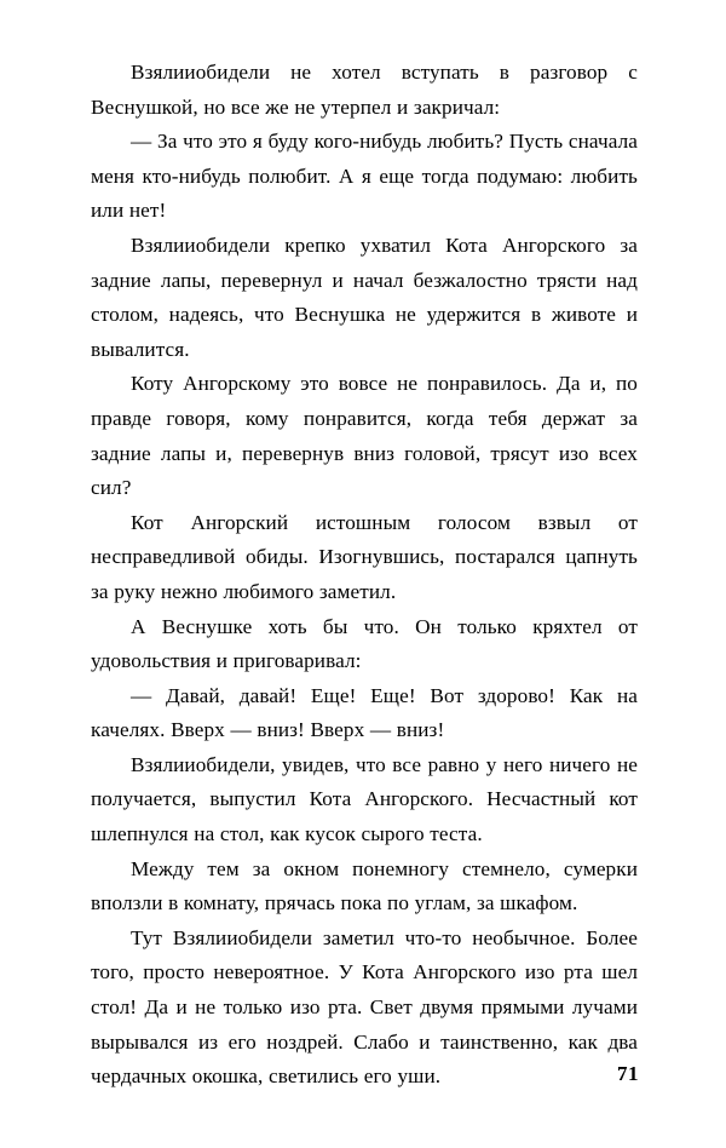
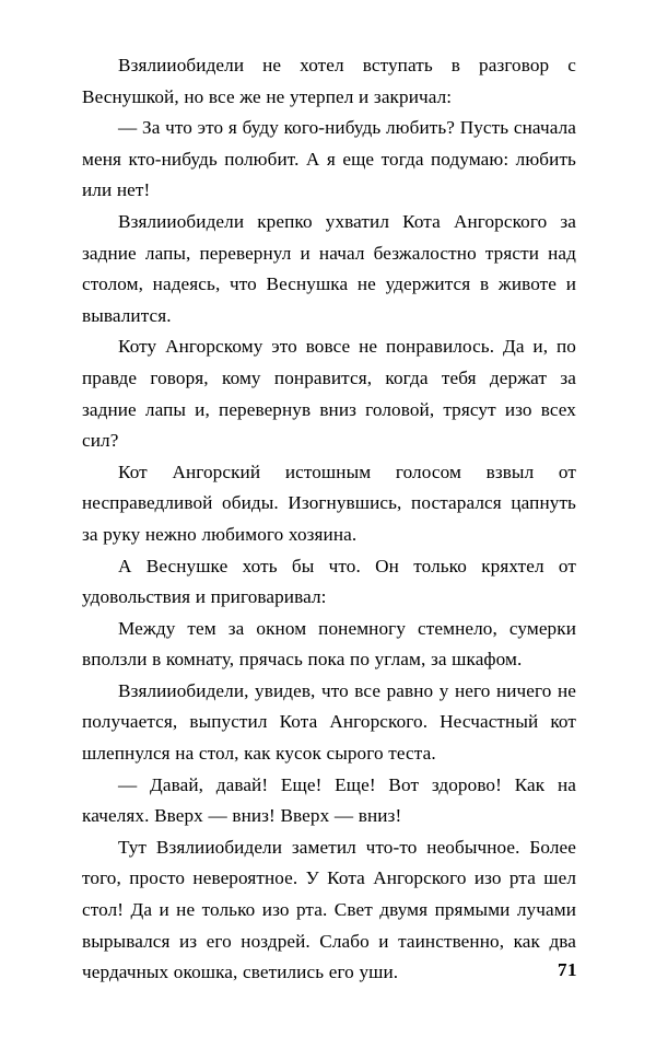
  Взялииобидели не хотел вступать в разговор с Веснушкой, но все же не утерпел и закричал:
  — За что это я буду кого-нибудь любить? Пусть сначала меня кто-нибудь полюбит. А я еще тогда подумаю: любить или нет!
  Взялииобидели крепко ухватил Кота Ангорского за задние лапы, перевернул и начал безжалостно трясти над столом, надеясь, что Веснушка не удержится в животе и вывалится.
  Коту Ангорскому это вовсе не понравилось. Да и, по правде говоря, кому понравится, когда тебя держат за задние лапы и, перевернув вниз головой, трясут изо всех сил?
- Кот Ангорский истошным голосом взвыл от несправедливой обиды. Изогнувшись, постарался цапнуть за руку нежно любимого заметил.
+ Кот Ангорский истошным голосом взвыл от несправедливой обиды. Изогнувшись, постарался цапнуть за руку нежно любимого хозяина.
  А Веснушке хоть бы что. Он только кряхтел от удовольствия и приговаривал:
- — Давай, давай! Еще! Еще! Вот здорово! Как на качелях. Вверх — вниз! Вверх — вниз!
+ Между тем за окном понемногу стемнело, сумерки вползли в комнату, прячась пока по углам, за шкафом.
  Взялииобидели, увидев, что все равно у него ничего не получается, выпустил Кота Ангорского. Несчастный кот шлепнулся на стол, как кусок сырого теста.
- Между тем за окном понемногу стемнело, сумерки вползли в комнату, прячась пока по углам, за шкафом.
+ — Давай, давай! Еще! Еще! Вот здорово! Как на качелях. Вверх — вниз! Вверх — вниз!
  Тут Взялииобидели заметил что-то необычное. Более того, просто невероятное. У Кота Ангорского изо рта шел стол! Да и не только изо рта. Свет двумя прямыми лучами вырывался из его ноздрей. Слабо и таинственно, как два чердачных окошка, светились его уши.
  71
